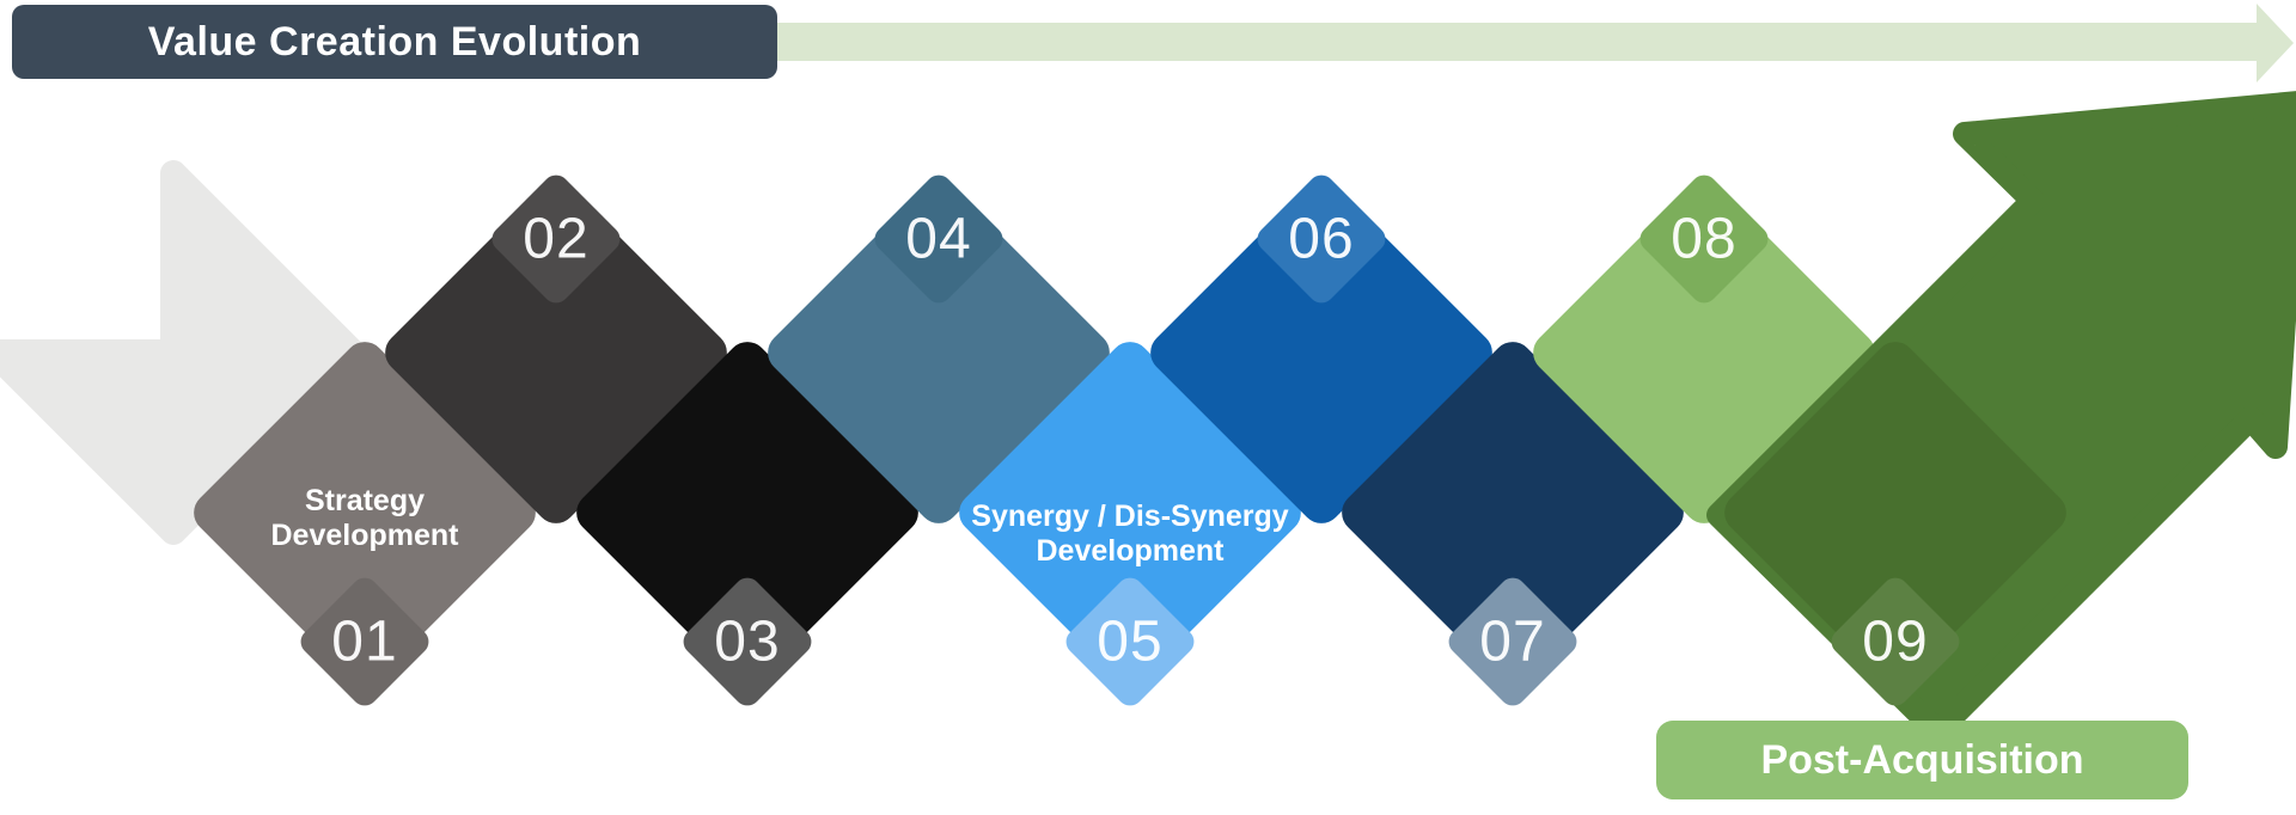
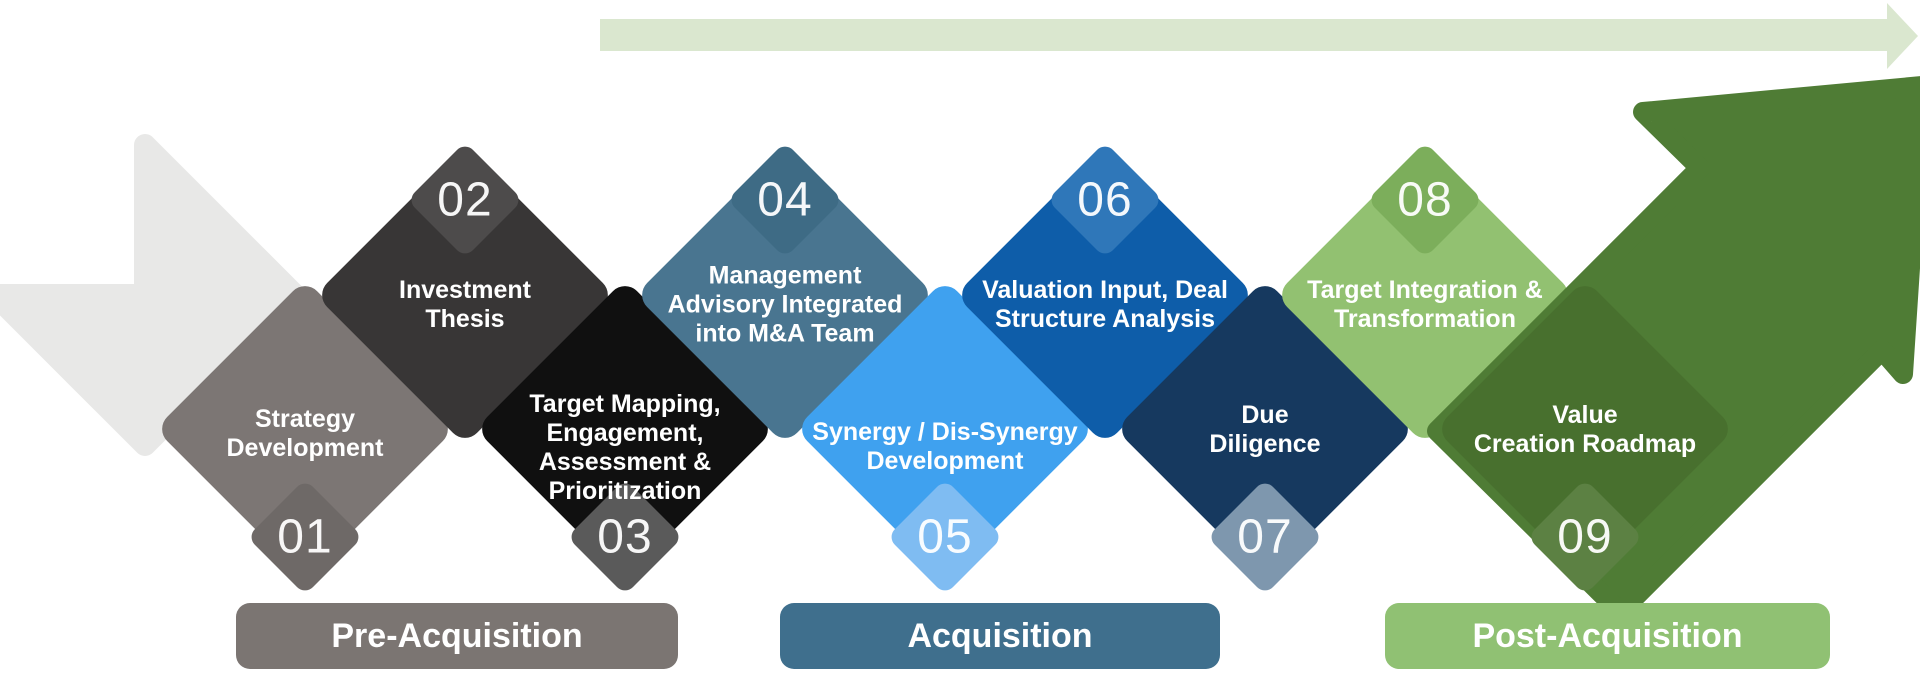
- Value Creation Evolution
  01
  02
  03
  04
  05
  06
  07
  08
  09
  Strategy
  Development
+ Investment
+ Thesis
+ Target Mapping,
+ Engagement,
+ Assessment &
+ Prioritization
+ Management
+ Advisory Integrated
+ into M&A Team
  Synergy / Dis-Synergy
  Development
+ Valuation Input, Deal
+ Structure Analysis
+ Due
+ Diligence
+ Target Integration &
+ Transformation
+ Value
+ Creation Roadmap
+ Pre-Acquisition
+ Acquisition
  Post-Acquisition
